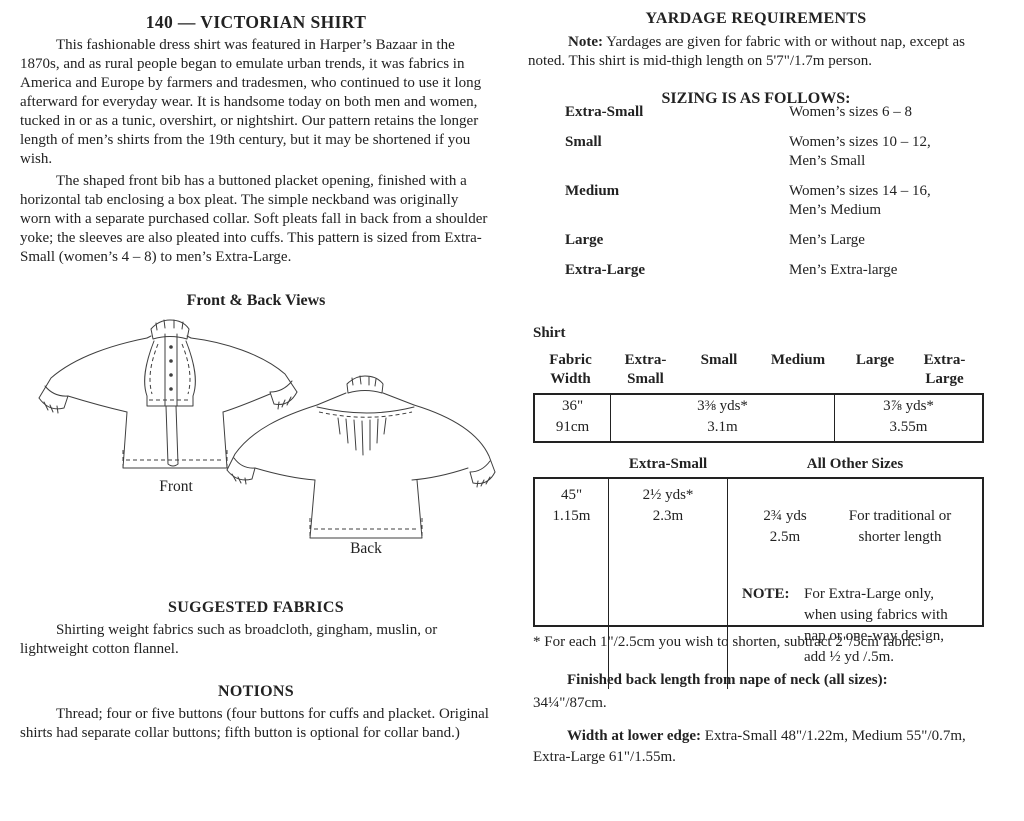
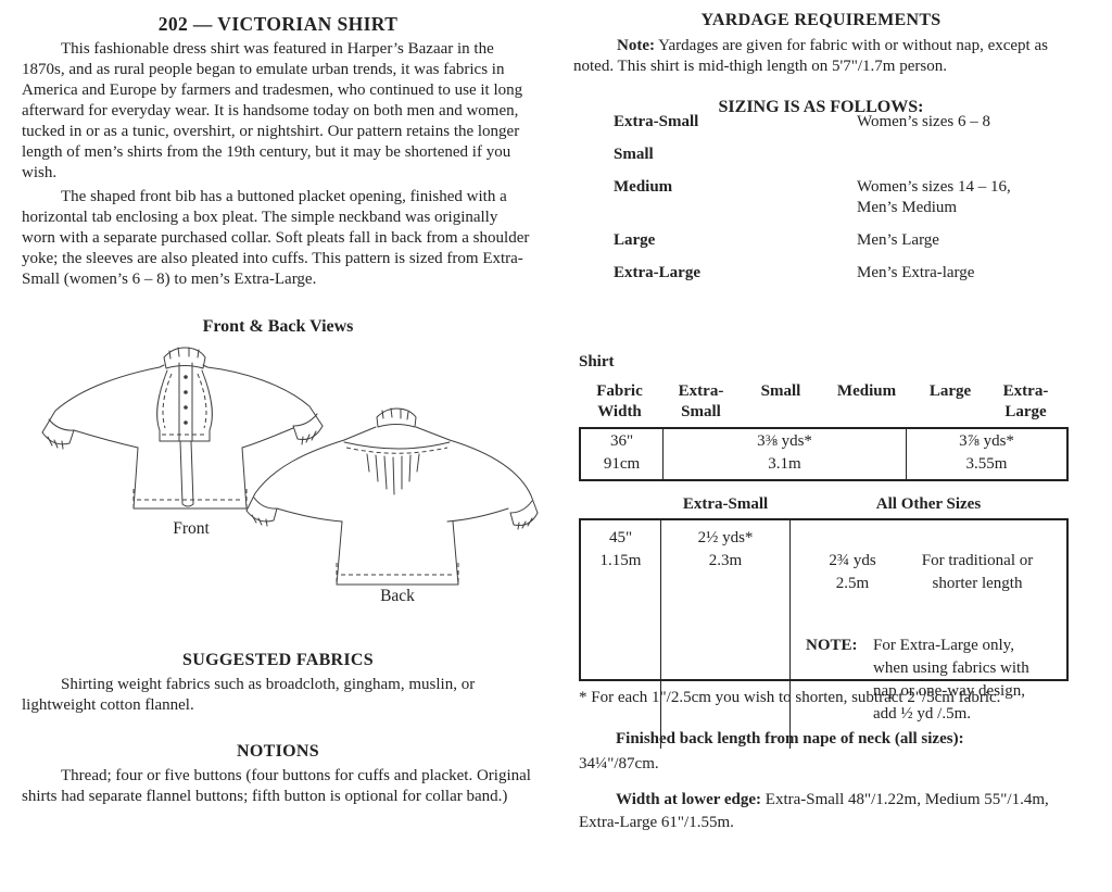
- 140 — VICTORIAN SHIRT
+ 202 — VICTORIAN SHIRT
  This fashionable dress shirt was featured in Harper’s Bazaar in the 1870s, and as rural people began to emulate urban trends, it was fabrics in America and Europe by farmers and tradesmen, who continued to use it long afterward for everyday wear. It is handsome today on both men and women, tucked in or as a tunic, overshirt, or nightshirt. Our pattern retains the longer length of men’s shirts from the 19th century, but it may be shortened if you wish.
- The shaped front bib has a buttoned placket opening, finished with a horizontal tab enclosing a box pleat. The simple neckband was originally worn with a separate purchased collar. Soft pleats fall in back from a shoulder yoke; the sleeves are also pleated into cuffs. This pattern is sized from Extra-Small (women’s 4 – 8) to men’s Extra-Large.
+ The shaped front bib has a buttoned placket opening, finished with a horizontal tab enclosing a box pleat. The simple neckband was originally worn with a separate purchased collar. Soft pleats fall in back from a shoulder yoke; the sleeves are also pleated into cuffs. This pattern is sized from Extra-Small (women’s 6 – 8) to men’s Extra-Large.
  Front & Back Views
  Front
  Back
  SUGGESTED FABRICS
  Shirting weight fabrics such as broadcloth, gingham, muslin, or lightweight cotton flannel.
  NOTIONS
- Thread; four or five buttons (four buttons for cuffs and placket. Original shirts had separate collar buttons; fifth button is optional for collar band.)
+ Thread; four or five buttons (four buttons for cuffs and placket. Original shirts had separate flannel buttons; fifth button is optional for collar band.)
  YARDAGE REQUIREMENTS
  Note: Yardages are given for fabric with or without nap, except as noted. This shirt is mid-thigh length on 5'7"/1.7m person.
  SIZING IS AS FOLLOWS:
  Extra-Small
  Women’s sizes 6 – 8
  Small
- Women’s sizes 10 – 12,
- Men’s Small
  Medium
  Women’s sizes 14 – 16,
  Men’s Medium
  Large
  Men’s Large
  Extra-Large
  Men’s Extra-large
  Shirt
  Fabric
  Width
  Extra-
  Small
  Small
  Medium
  Large
  Extra-
  Large
  36"
  91cm
  3⅜ yds*
  3.1m
  3⅞ yds*
  3.55m
  Extra-Small
  All Other Sizes
  45"
  1.15m
  2½ yds*
  2.3m
  2¾ yds
  2.5m
  For traditional or
  shorter length
  NOTE:
  For Extra-Large only,
  when using fabrics with
  nap or one-way design,
  add ½ yd /.5m.
  * For each 1"/2.5cm you wish to shorten, subtract 2"/5cm fabric.
  Finished back length from nape of neck (all sizes):
  34¼"/87cm.
- Width at lower edge: Extra-Small 48"/1.22m, Medium 55"/0.7m, Extra-Large 61"/1.55m.
+ Width at lower edge: Extra-Small 48"/1.22m, Medium 55"/1.4m, Extra-Large 61"/1.55m.
